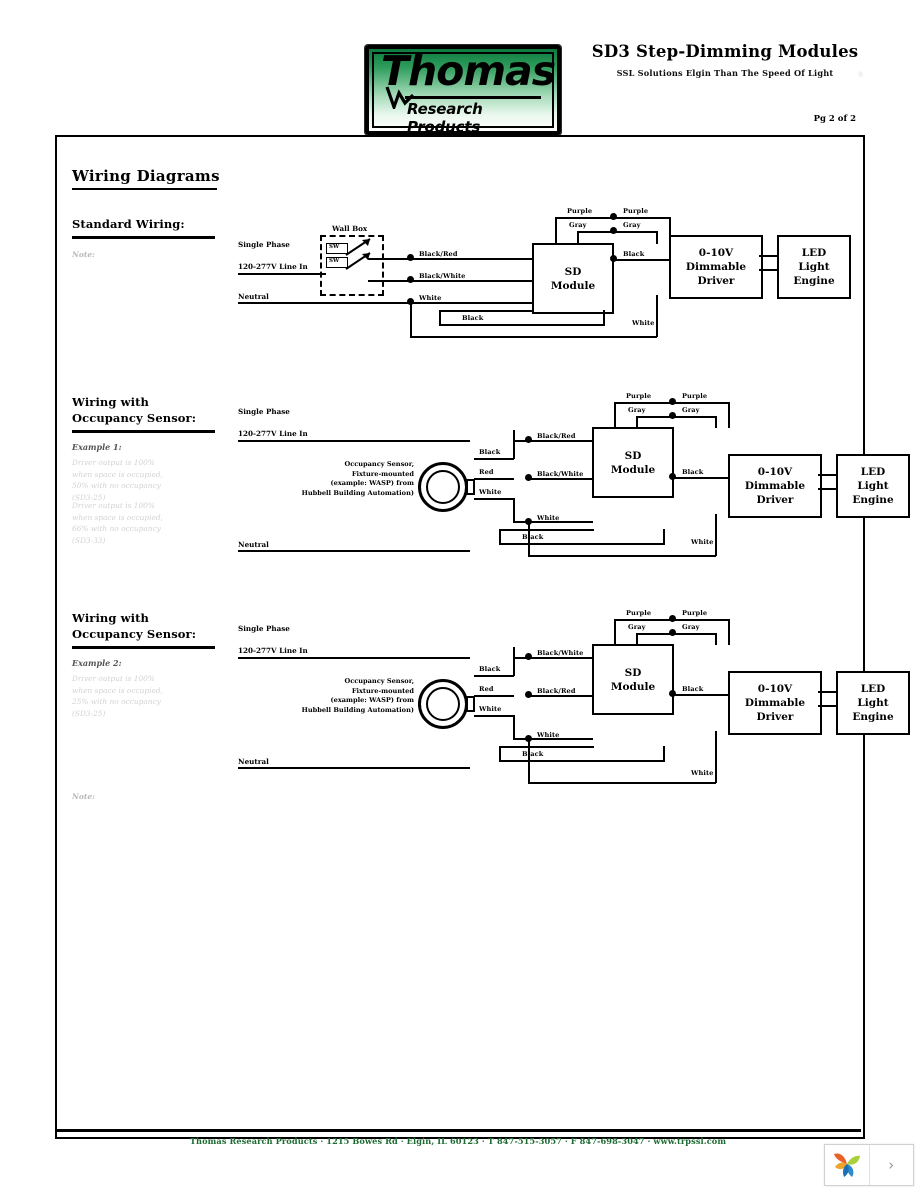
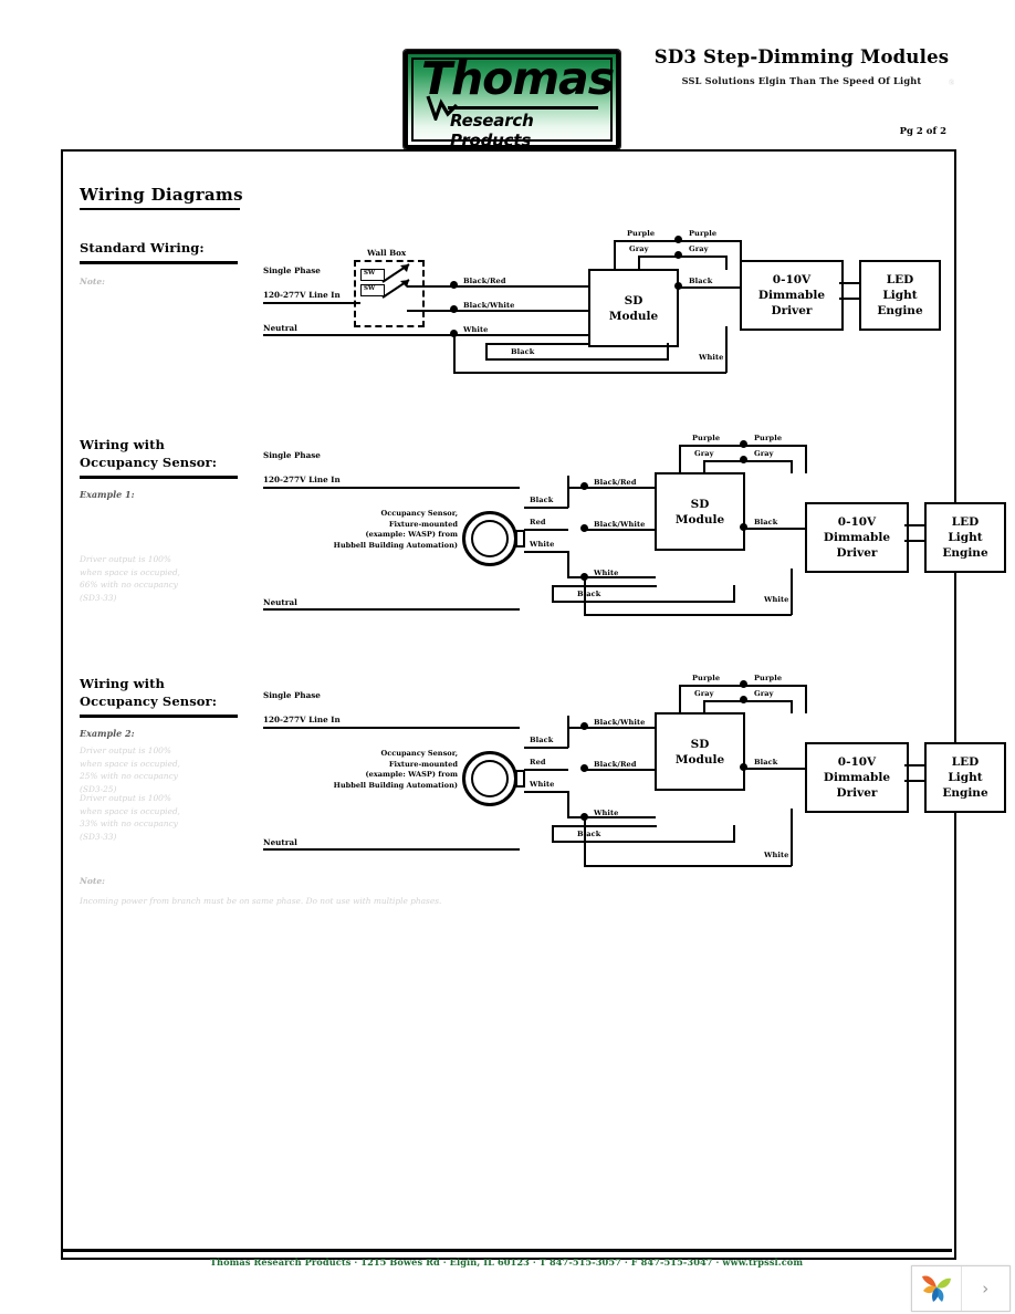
  Thomas
  Research Products
  SD3 Step-Dimming Modules
  SSL Solutions Elgin Than The Speed Of Light
  ®
  Pg 2 of 2
  Wiring Diagrams
  Standard Wiring:
  Note:
  Single Phase
  120-277V Line In
  Neutral
  Wall Box
  Black/Red
  Black/White
  White
  SD
  Module
  Black
  White
  Purple
  Purple
  Gray
  Gray
  Black
  0-10V
  Dimmable
  Driver
  LED
  Light
  Engine
  Wiring with
  Occupancy Sensor:
  Example 1:
- Driver output is 100% when space is occupied, 50% with no occupancy (SD3-25)
  Driver output is 100% when space is occupied, 66% with no occupancy (SD3-33)
  Single Phase
  120-277V Line In
  Neutral
  Occupancy Sensor,
  Fixture-mounted
  (example: WASP) from
  Hubbell Building Automation)
  Black
  Red
  White
  Black/Red
  Black/White
  White
  SD
  Module
  Back
  White
  Purple
  Purple
  Gray
  Gray
  Black
  0-10V
  Dimmable
  Driver
  LED
  Light
  Engine
  Wiring with
  Occupancy Sensor:
  Example 2:
  Driver output is 100% when space is occupied, 25% with no occupancy (SD3-25)
+ Driver output is 100% when space is occupied, 33% with no occupancy (SD3-33)
  Single Phase
  120-277V Line In
  Neutral
  Occupancy Sensor,
  Fixture-mounted
  (example: WASP) from
  Hubbell Building Automation)
  Black
  Red
  White
  Black/White
  Black/Red
  White
  SD
  Module
  Back
  White
  Purple
  Purple
  Gray
  Gray
  Black
  0-10V
  Dimmable
  Driver
  LED
  Light
  Engine
  Note:
+ Incoming power from branch must be on same phase. Do not use with multiple phases.
- Thomas Research Products · 1215 Bowes Rd · Elgin, IL 60123 · T 847-515-3057 · F 847-698-3047 · www.trpssl.com
+ Thomas Research Products · 1215 Bowes Rd · Elgin, IL 60123 · T 847-515-3057 · F 847-515-3047 · www.trpssl.com
  ›
